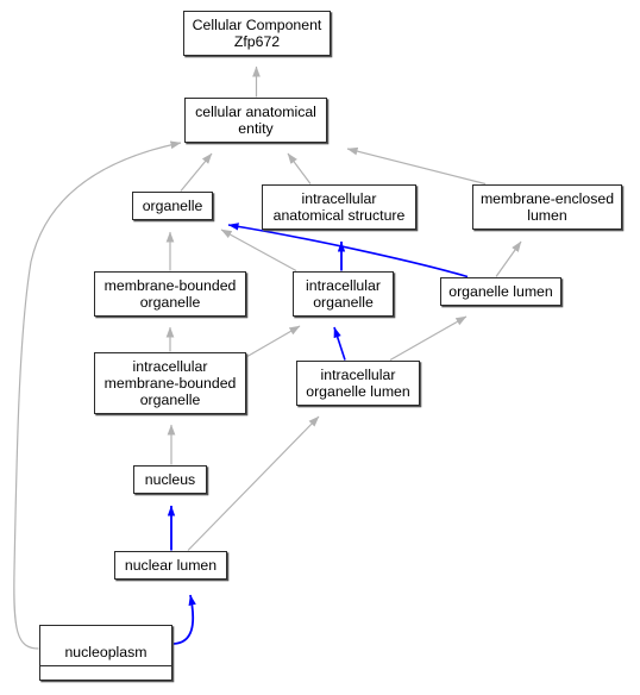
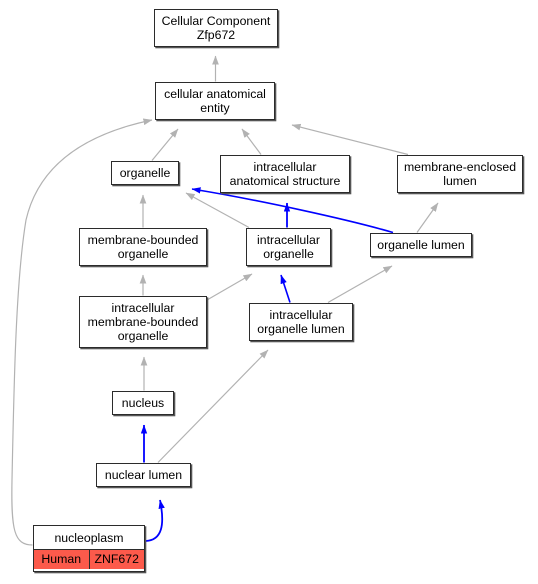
  Cellular Component
  Zfp672
  cellular anatomical
  entity
  organelle
  intracellular
  anatomical structure
  membrane-enclosed
  lumen
  membrane-bounded
  organelle
  intracellular
  organelle
  organelle lumen
  intracellular
  membrane-bounded
  organelle
  intracellular
  organelle lumen
  nucleus
  nuclear lumen
  nucleoplasm
+ Human
+ ZNF672
